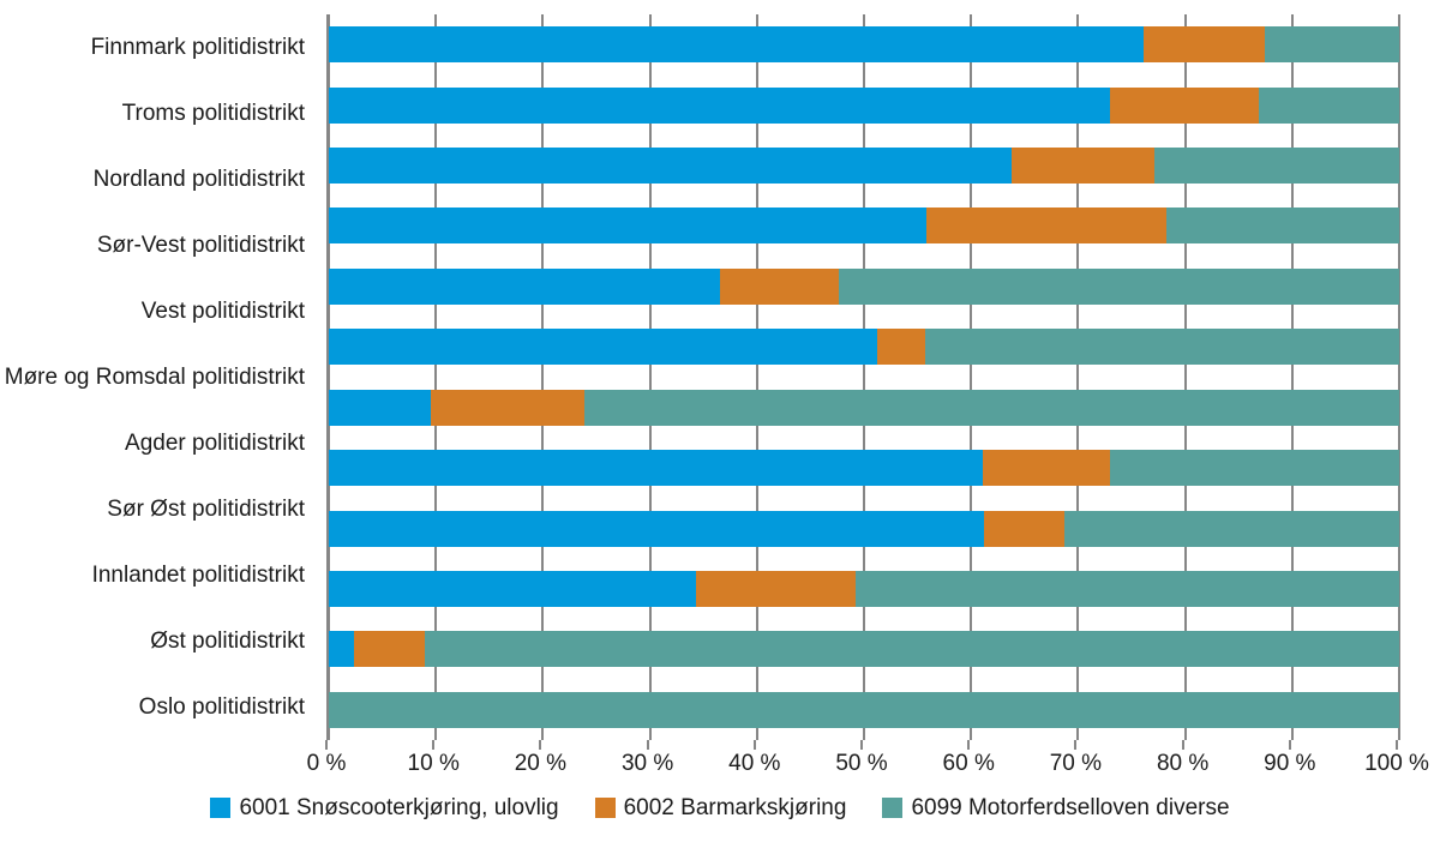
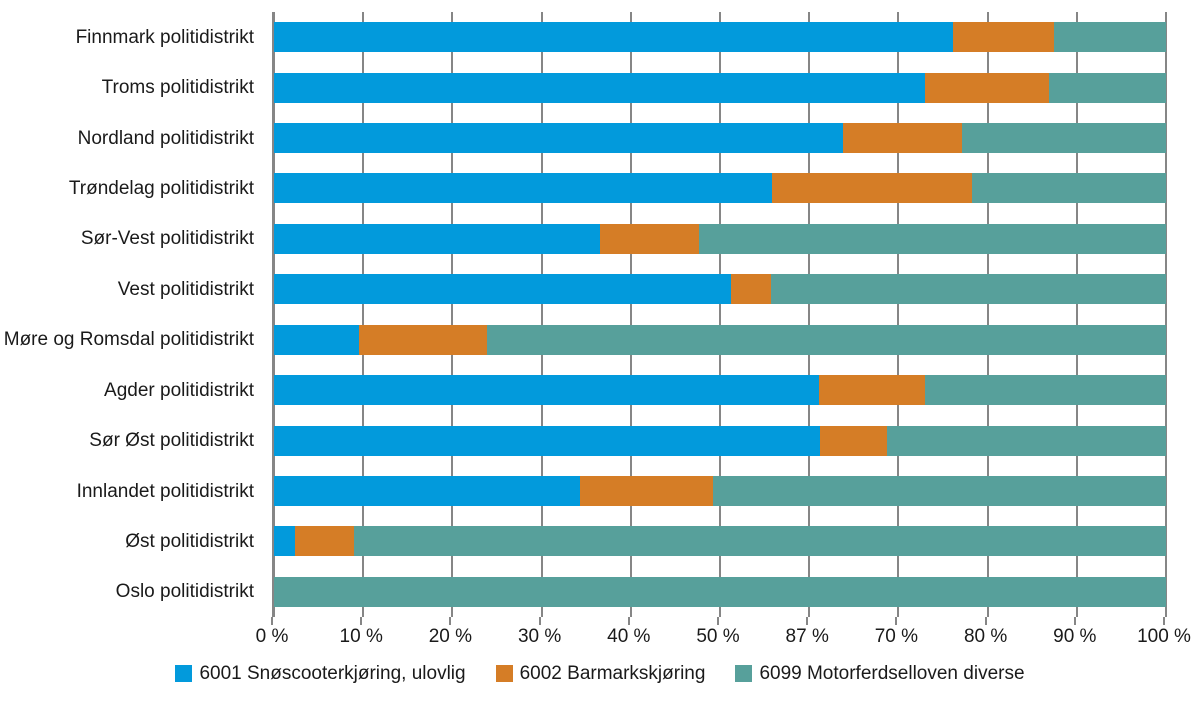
  Finnmark politidistrikt
  Troms politidistrikt
  Nordland politidistrikt
+ Trøndelag politidistrikt
  Sør-Vest politidistrikt
  Vest politidistrikt
  Møre og Romsdal politidistrikt
  Agder politidistrikt
  Sør Øst politidistrikt
  Innlandet politidistrikt
  Øst politidistrikt
  Oslo politidistrikt
  0 %
  10 %
  20 %
  30 %
  40 %
  50 %
- 60 %
+ 87 %
  70 %
  80 %
  90 %
  100 %
  6001 Snøscooterkjøring, ulovlig
  6002 Barmarkskjøring
  6099 Motorferdselloven diverse
